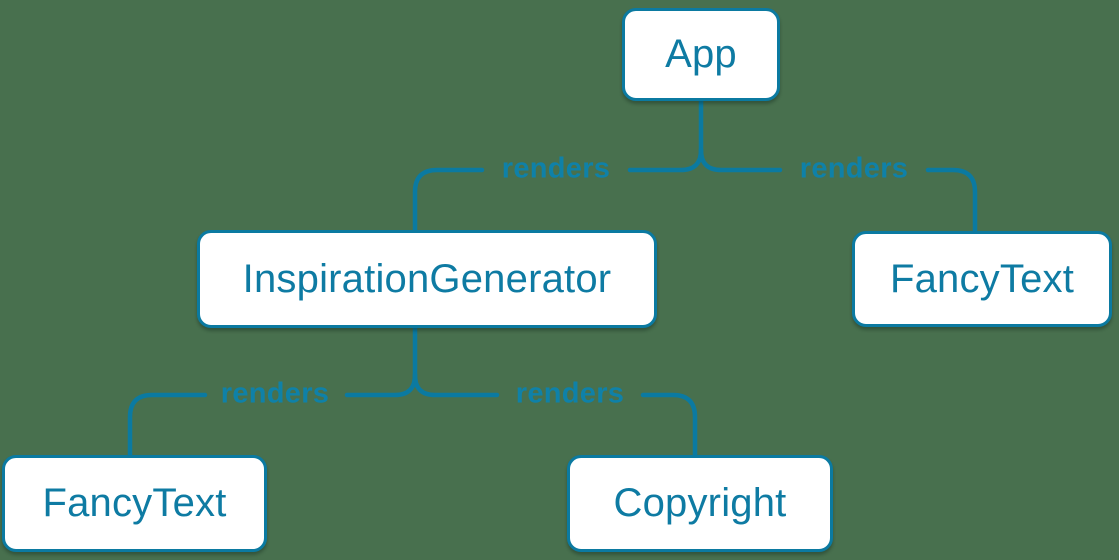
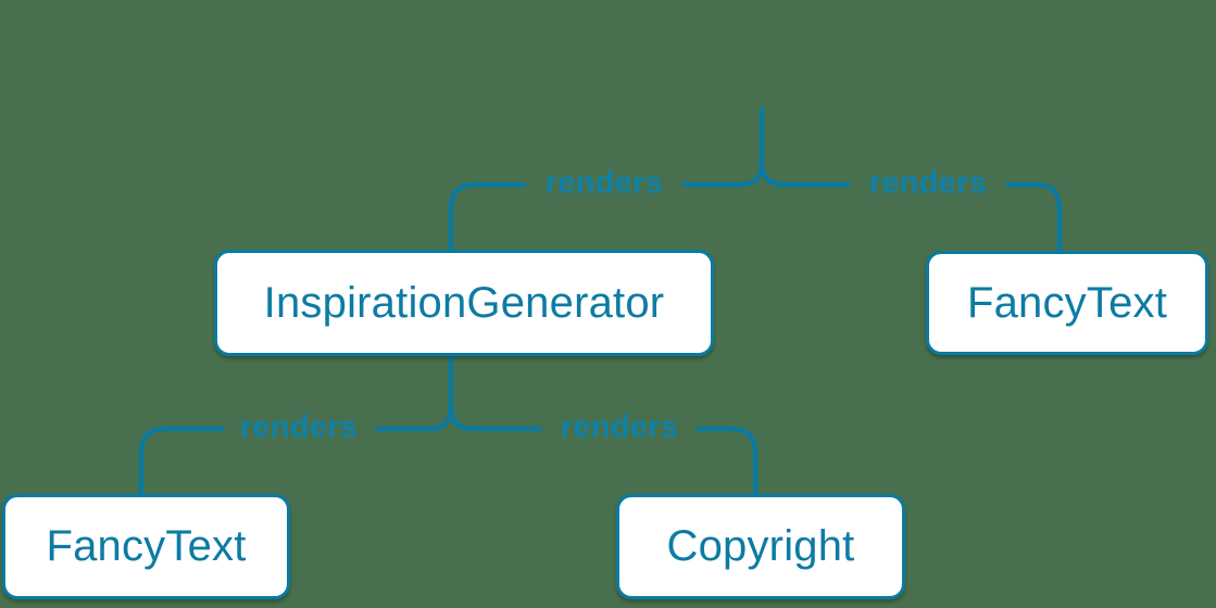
- App
  InspirationGenerator
  FancyText
  FancyText
  Copyright
  renders
  renders
  renders
  renders
